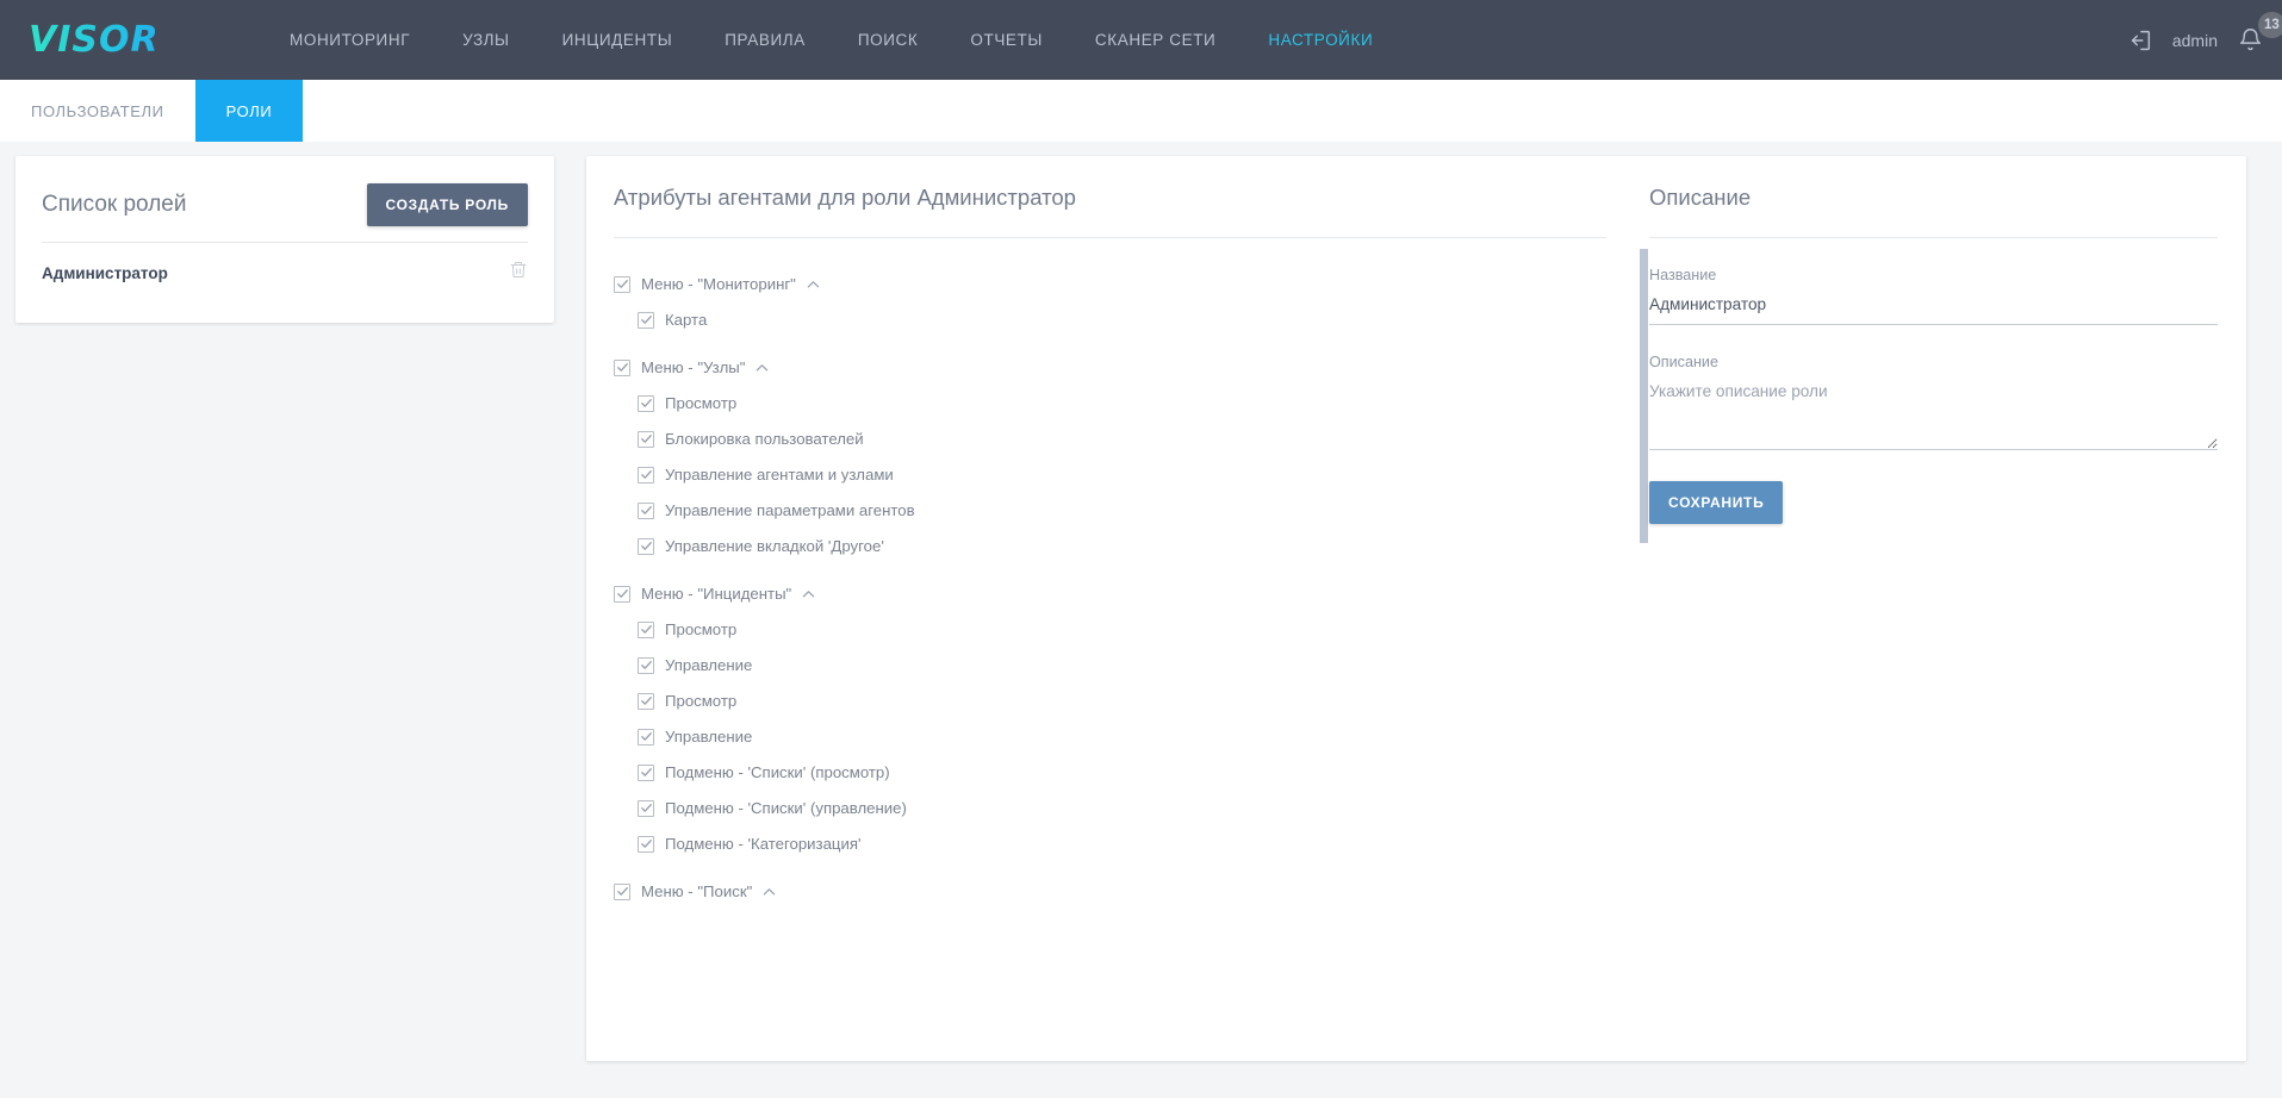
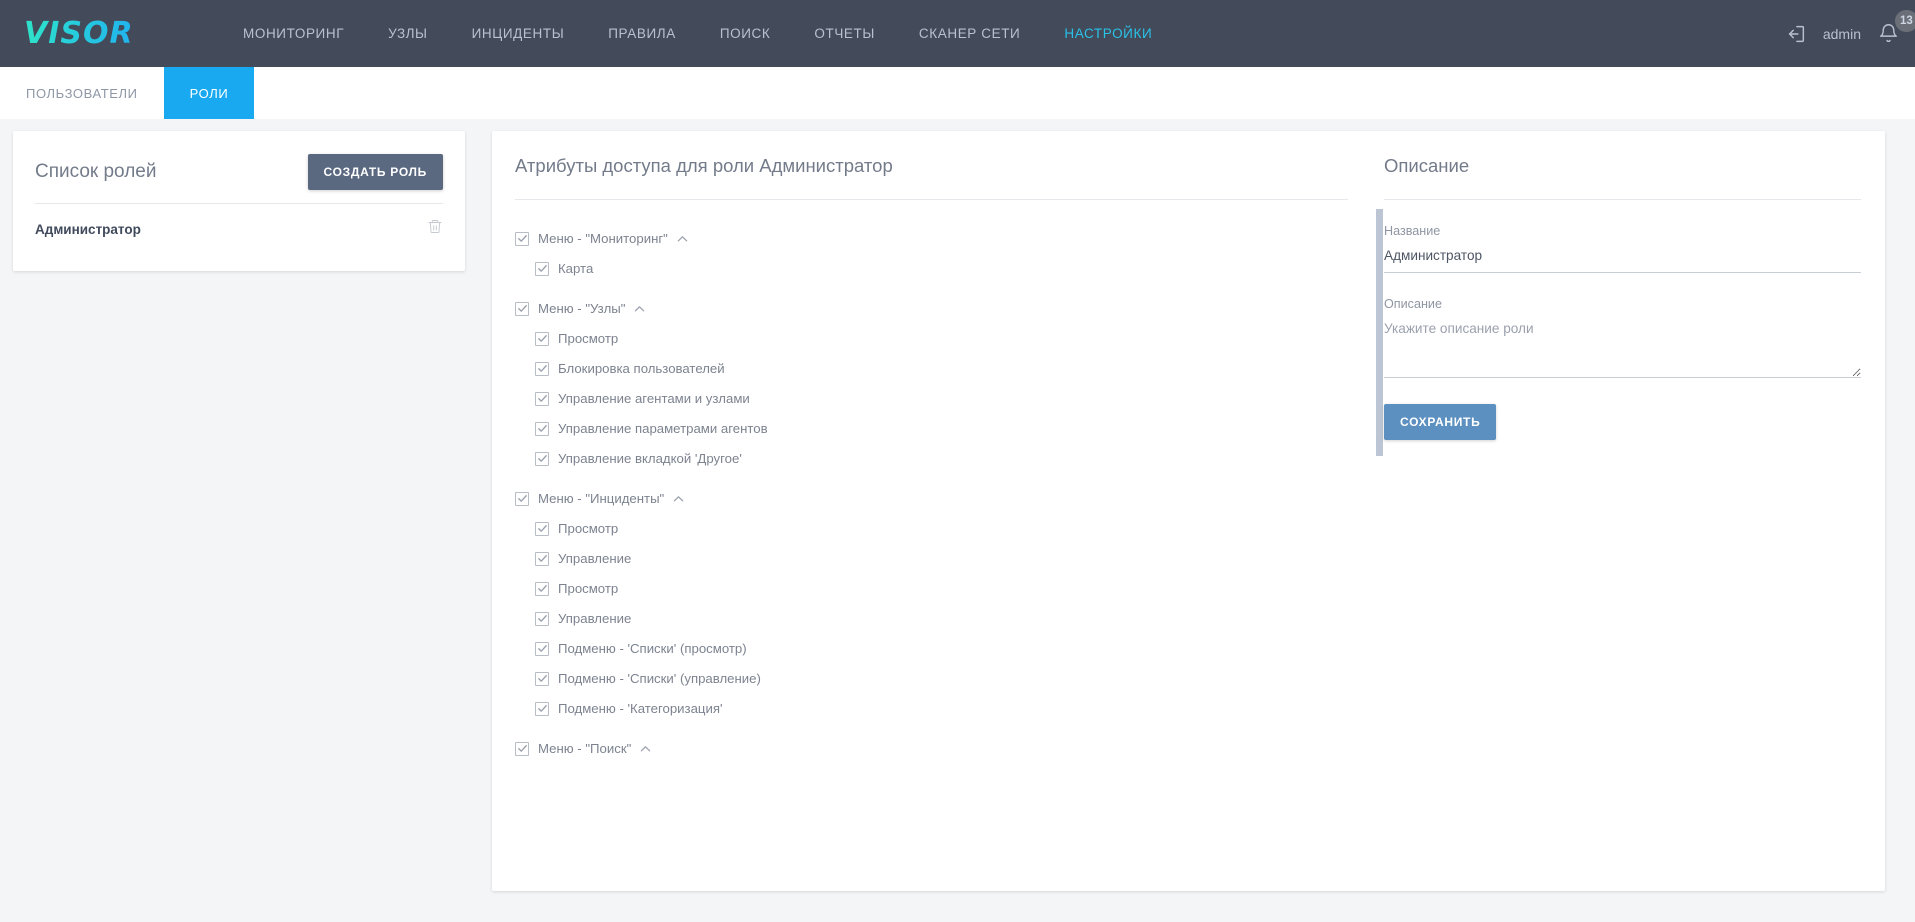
  VISOR
  МОНИТОРИНГ
  УЗЛЫ
  ИНЦИДЕНТЫ
  ПРАВИЛА
  ПОИСК
  ОТЧЕТЫ
  СКАНЕР СЕТИ
  НАСТРОЙКИ
  admin
  13
  ПОЛЬЗОВАТЕЛИ
  РОЛИ
  Список ролей
  СОЗДАТЬ РОЛЬ
  Администратор
- Атрибуты агентами для роли Администратор
+ Атрибуты доступа для роли Администратор
  Меню - "Мониторинг"
  Карта
  Меню - "Узлы"
  Просмотр
  Блокировка пользователей
  Управление агентами и узлами
  Управление параметрами агентов
  Управление вкладкой 'Другое'
  Меню - "Инциденты"
  Просмотр
  Управление
  Просмотр
  Управление
  Подменю - 'Списки' (просмотр)
  Подменю - 'Списки' (управление)
  Подменю - 'Категоризация'
  Меню - "Поиск"
  Описание
  Название
  Администратор
  Описание
  Укажите описание роли
  СОХРАНИТЬ
